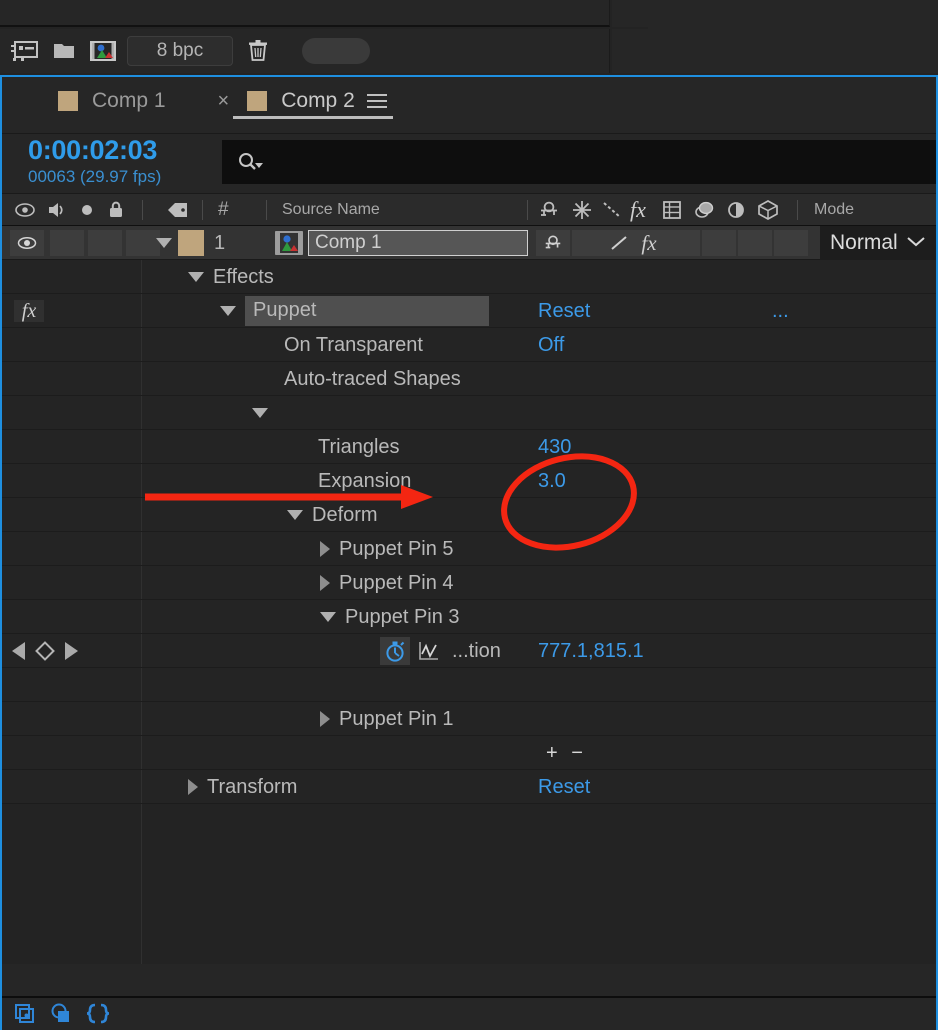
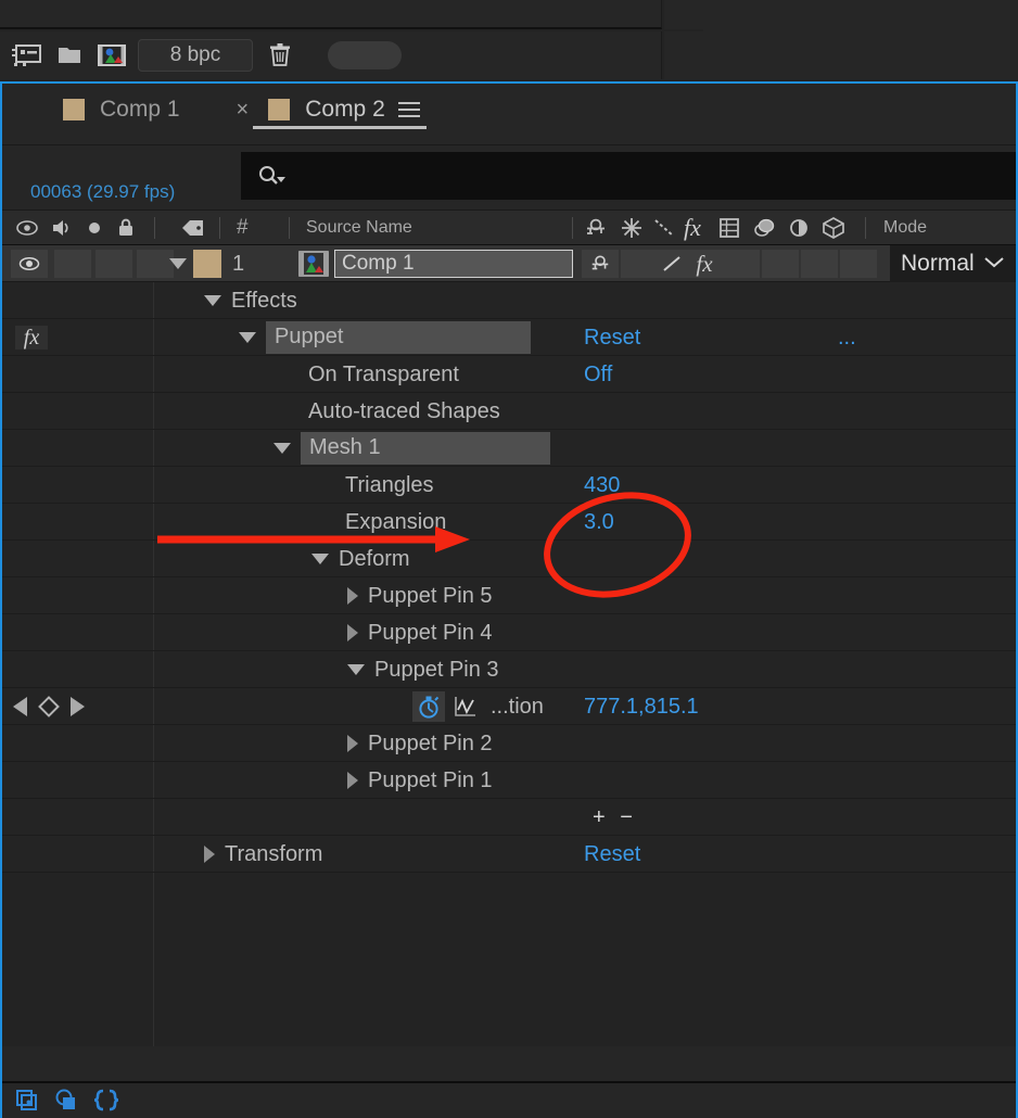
  8 bpc
  Comp 1
  ×
  Comp 2
- 0:00:02:03
  00063 (29.97 fps)
  #
  Source Name
  fx
  Mode
  1
  Comp 1
  fx
  Normal
  Effects
  fx
  Puppet
  Reset
  ...
  On Transparent
  Off
  Auto-traced Shapes
+ Mesh 1
  Triangles
  430
  Expansion
  3.0
  Deform
  Puppet Pin 5
  Puppet Pin 4
  Puppet Pin 3
  ...tion
  777.1,815.1
+ Puppet Pin 2
  Puppet Pin 1
  + −
  Transform
  Reset
